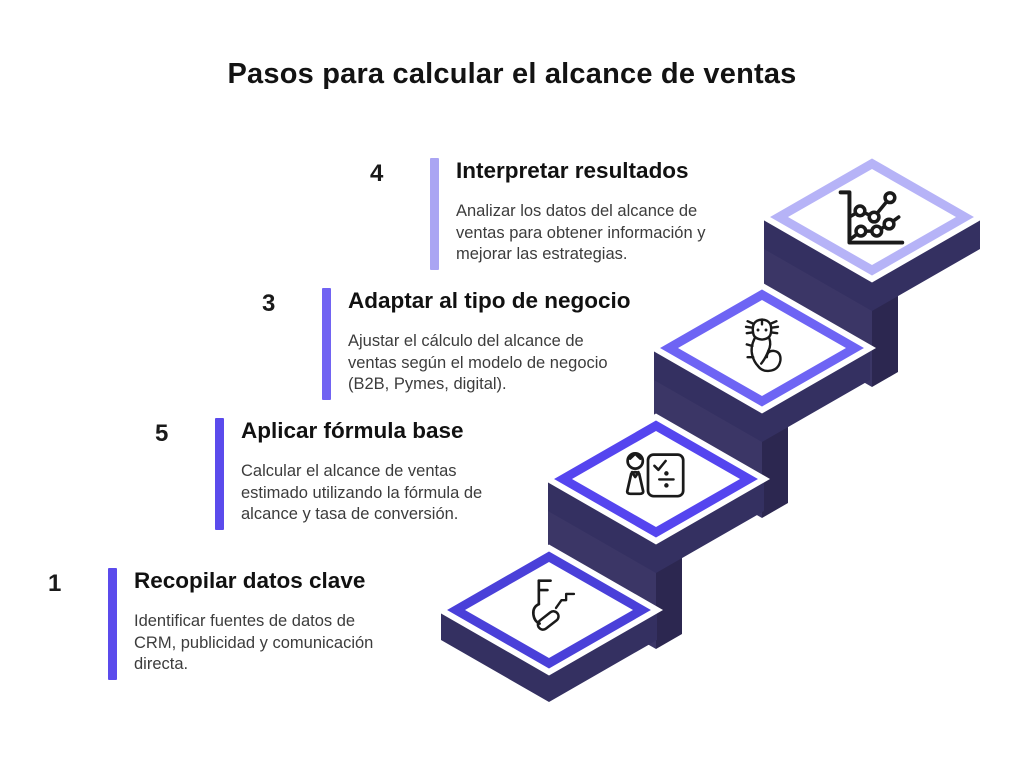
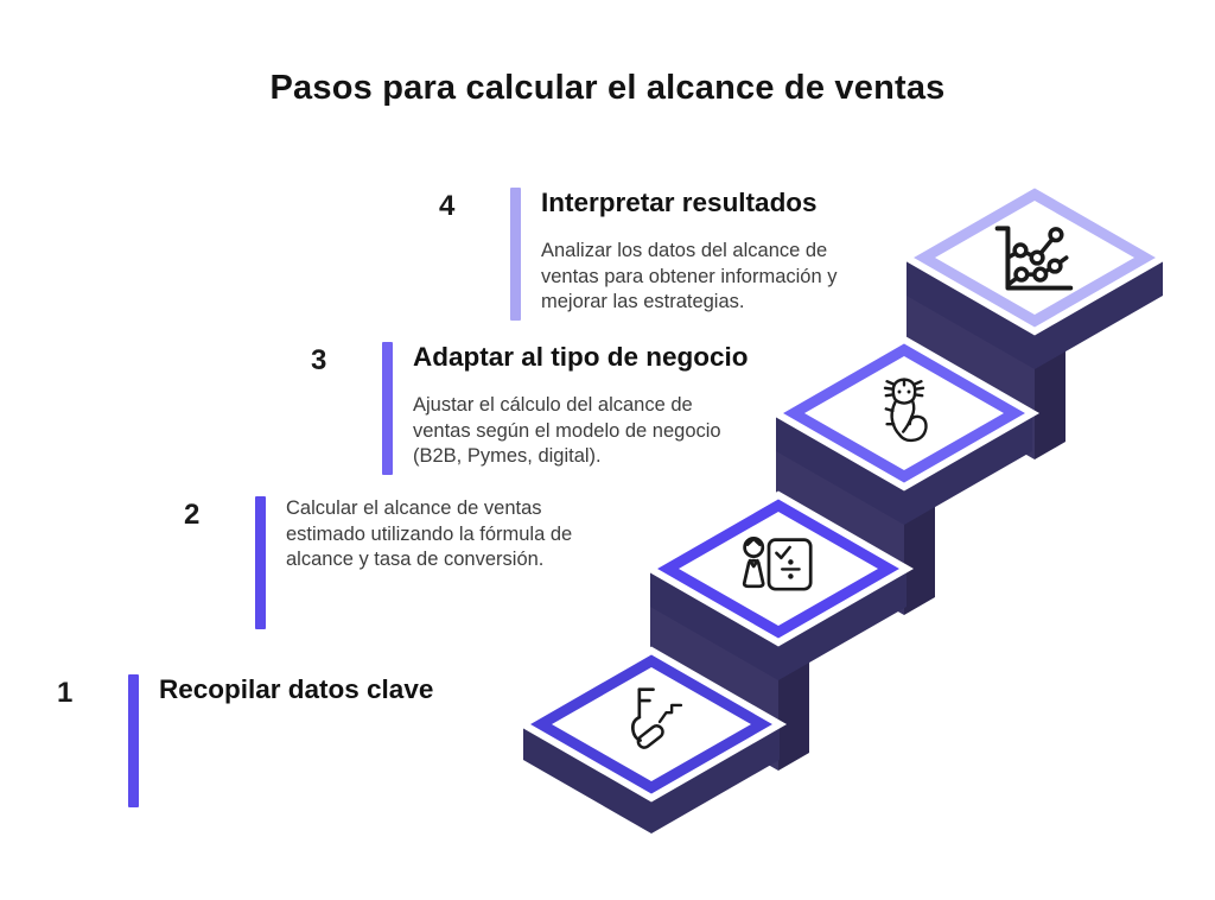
  Pasos para calcular el alcance de ventas
  4
  Interpretar resultados
  Analizar los datos del alcance de
  ventas para obtener información y
  mejorar las estrategias.
  3
  Adaptar al tipo de negocio
  Ajustar el cálculo del alcance de
  ventas según el modelo de negocio
  (B2B, Pymes, digital).
- 5
+ 2
- Aplicar fórmula base
  Calcular el alcance de ventas
  estimado utilizando la fórmula de
  alcance y tasa de conversión.
  1
  Recopilar datos clave
- Identificar fuentes de datos de
- CRM, publicidad y comunicación
- directa.
